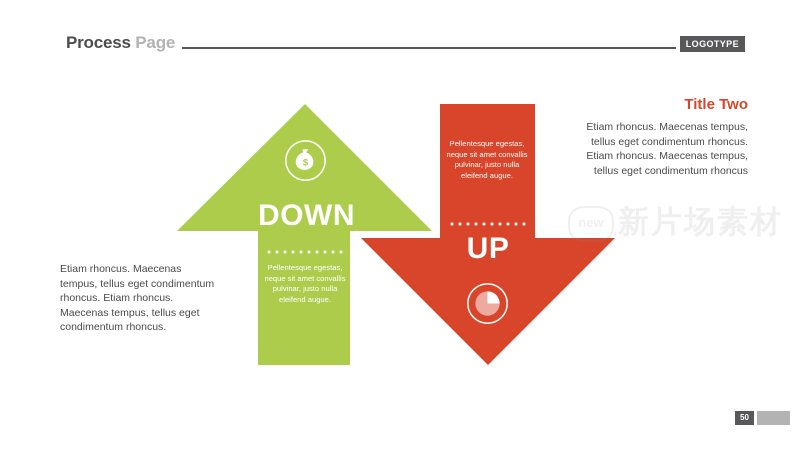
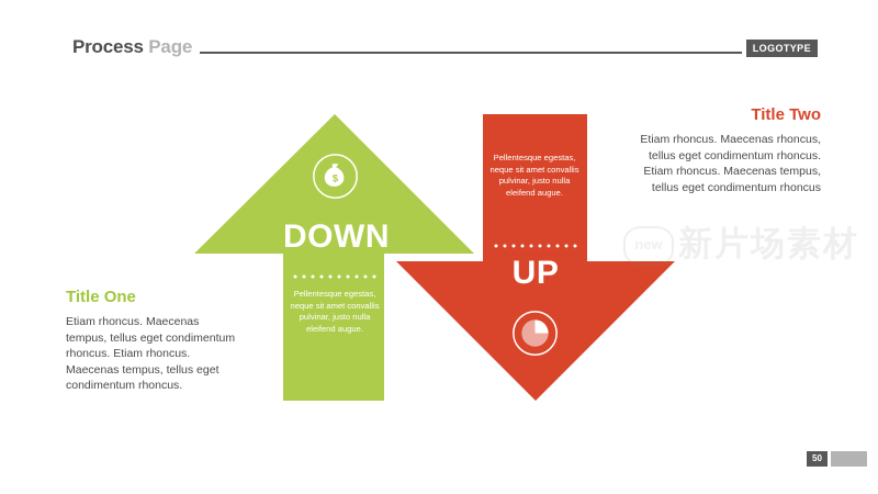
  Process Page
  LOGOTYPE
  $
  DOWN
  Pellentesque egestas, neque sit amet convallis pulvinar, justo nulla eleifend augue.
  Pellentesque egestas, neque sit amet convallis pulvinar, justo nulla eleifend augue.
  UP
+ Title One
  Etiam rhoncus. Maecenas tempus, tellus eget condimentum rhoncus. Etiam rhoncus. Maecenas tempus, tellus eget condimentum rhoncus.
  Title Two
- Etiam rhoncus. Maecenas tempus, tellus eget condimentum rhoncus. Etiam rhoncus. Maecenas tempus, tellus eget condimentum rhoncus
+ Etiam rhoncus. Maecenas rhoncus, tellus eget condimentum rhoncus. Etiam rhoncus. Maecenas tempus, tellus eget condimentum rhoncus
  50
